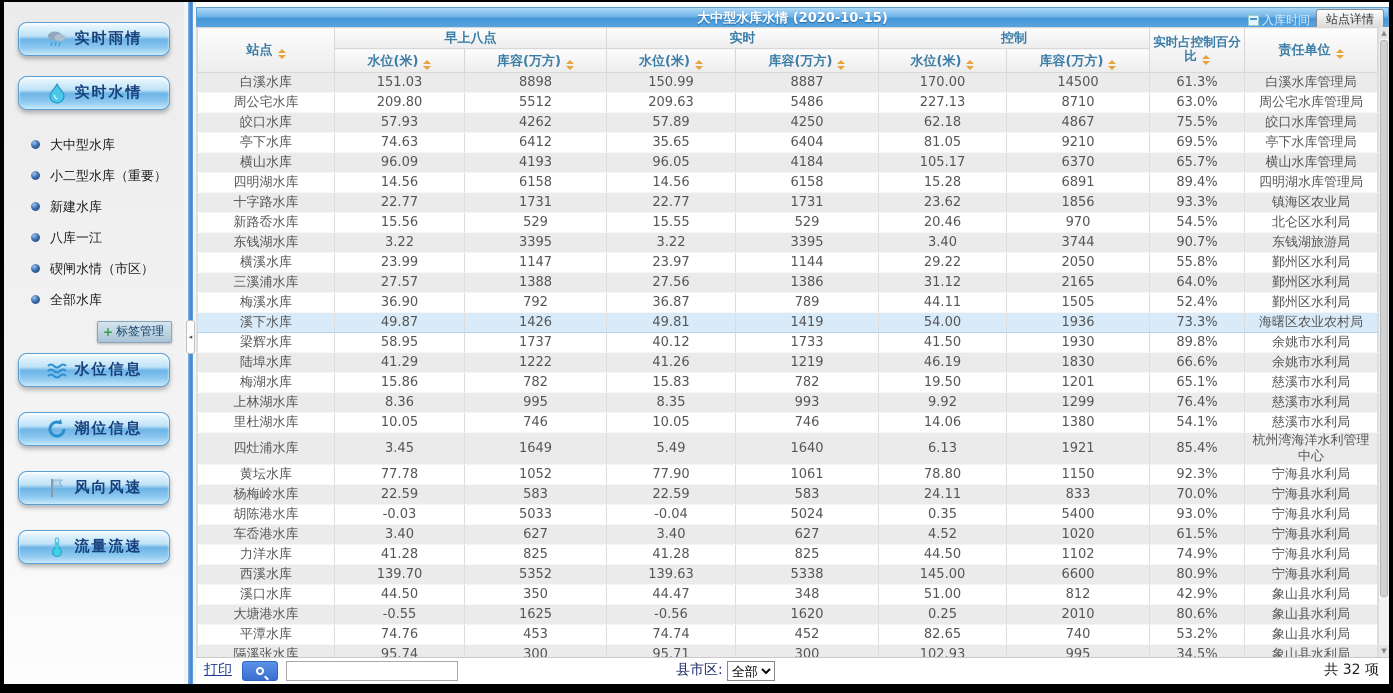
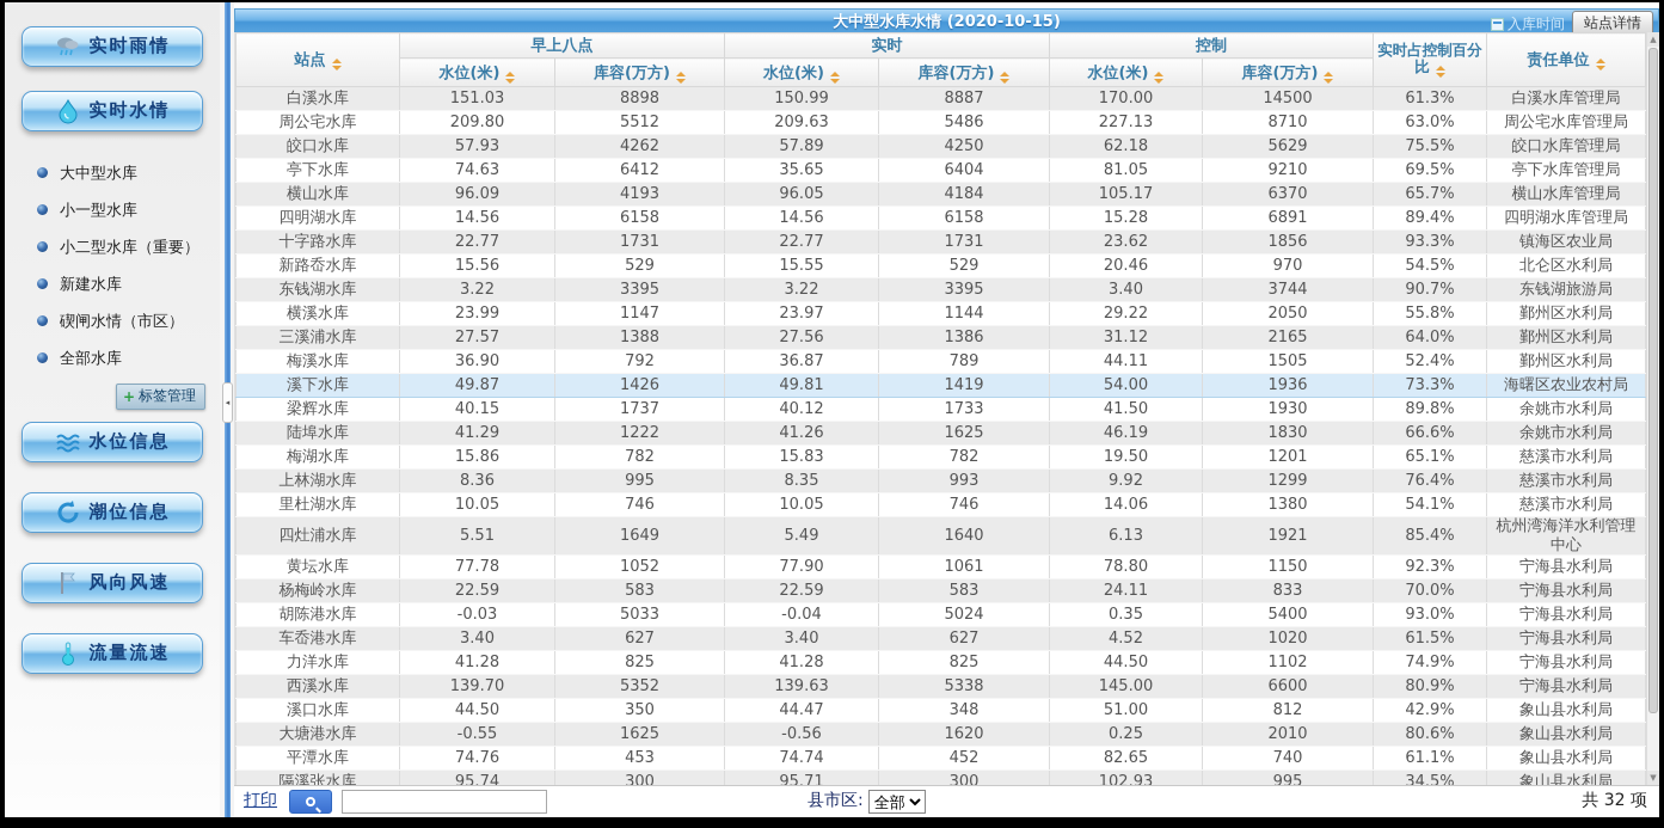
  实时雨情
  实时水情
  大中型水库
+ 小一型水库
  小二型水库（重要）
  新建水库
- 八库一江
  碶闸水情（市区）
  全部水库
  +
  标签管理
  水位信息
  潮位信息
  风向风速
  流量流速
  ◂
  大中型水库水情 (2020-10-15)
  入库时间
  站点详情
  站点	早上八点	实时	控制	实时占控制百分比	责任单位
  水位(米)	库容(万方)	水位(米)	库容(万方)	水位(米)	库容(万方)
  白溪水库	151.03	8898	150.99	8887	170.00	14500	61.3%	白溪水库管理局
  周公宅水库	209.80	5512	209.63	5486	227.13	8710	63.0%	周公宅水库管理局
- 皎口水库	57.93	4262	57.89	4250	62.18	4867	75.5%	皎口水库管理局
+ 皎口水库	57.93	4262	57.89	4250	62.18	5629	75.5%	皎口水库管理局
  亭下水库	74.63	6412	35.65	6404	81.05	9210	69.5%	亭下水库管理局
  横山水库	96.09	4193	96.05	4184	105.17	6370	65.7%	横山水库管理局
  四明湖水库	14.56	6158	14.56	6158	15.28	6891	89.4%	四明湖水库管理局
  十字路水库	22.77	1731	22.77	1731	23.62	1856	93.3%	镇海区农业局
  新路岙水库	15.56	529	15.55	529	20.46	970	54.5%	北仑区水利局
  东钱湖水库	3.22	3395	3.22	3395	3.40	3744	90.7%	东钱湖旅游局
  横溪水库	23.99	1147	23.97	1144	29.22	2050	55.8%	鄞州区水利局
  三溪浦水库	27.57	1388	27.56	1386	31.12	2165	64.0%	鄞州区水利局
  梅溪水库	36.90	792	36.87	789	44.11	1505	52.4%	鄞州区水利局
  溪下水库	49.87	1426	49.81	1419	54.00	1936	73.3%	海曙区农业农村局
- 梁辉水库	58.95	1737	40.12	1733	41.50	1930	89.8%	余姚市水利局
+ 梁辉水库	40.15	1737	40.12	1733	41.50	1930	89.8%	余姚市水利局
- 陆埠水库	41.29	1222	41.26	1219	46.19	1830	66.6%	余姚市水利局
+ 陆埠水库	41.29	1222	41.26	1625	46.19	1830	66.6%	余姚市水利局
  梅湖水库	15.86	782	15.83	782	19.50	1201	65.1%	慈溪市水利局
  上林湖水库	8.36	995	8.35	993	9.92	1299	76.4%	慈溪市水利局
  里杜湖水库	10.05	746	10.05	746	14.06	1380	54.1%	慈溪市水利局
- 四灶浦水库	3.45	1649	5.49	1640	6.13	1921	85.4%	杭州湾海洋水利管理中心
+ 四灶浦水库	5.51	1649	5.49	1640	6.13	1921	85.4%	杭州湾海洋水利管理中心
  黄坛水库	77.78	1052	77.90	1061	78.80	1150	92.3%	宁海县水利局
  杨梅岭水库	22.59	583	22.59	583	24.11	833	70.0%	宁海县水利局
  胡陈港水库	-0.03	5033	-0.04	5024	0.35	5400	93.0%	宁海县水利局
  车岙港水库	3.40	627	3.40	627	4.52	1020	61.5%	宁海县水利局
  力洋水库	41.28	825	41.28	825	44.50	1102	74.9%	宁海县水利局
  西溪水库	139.70	5352	139.63	5338	145.00	6600	80.9%	宁海县水利局
  溪口水库	44.50	350	44.47	348	51.00	812	42.9%	象山县水利局
  大塘港水库	-0.55	1625	-0.56	1620	0.25	2010	80.6%	象山县水利局
- 平潭水库	74.76	453	74.74	452	82.65	740	53.2%	象山县水利局
+ 平潭水库	74.76	453	74.74	452	82.65	740	61.1%	象山县水利局
  隔溪张水库	95.74	300	95.71	300	102.93	995	34.5%	象山县水利局
  ▲
  ▼
  打印
  县市区:
  全部
  共 32 项
